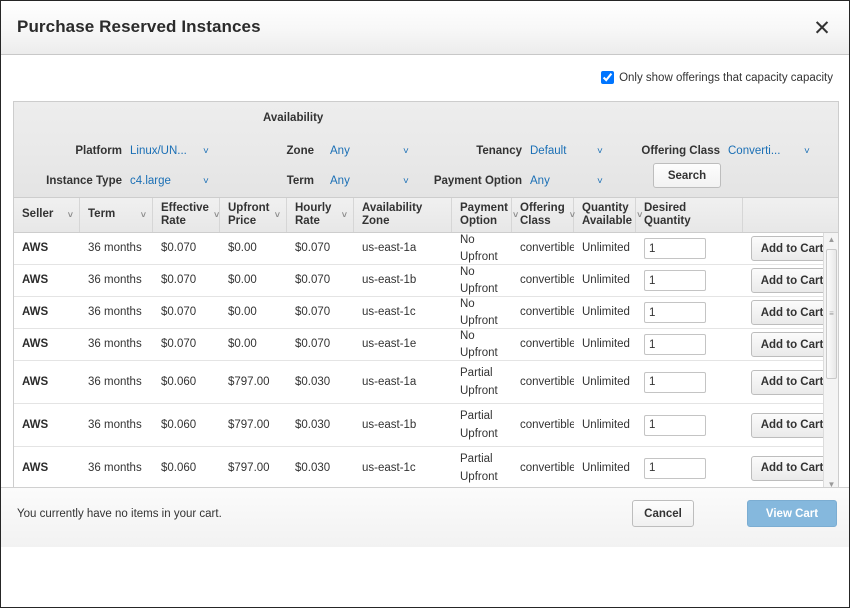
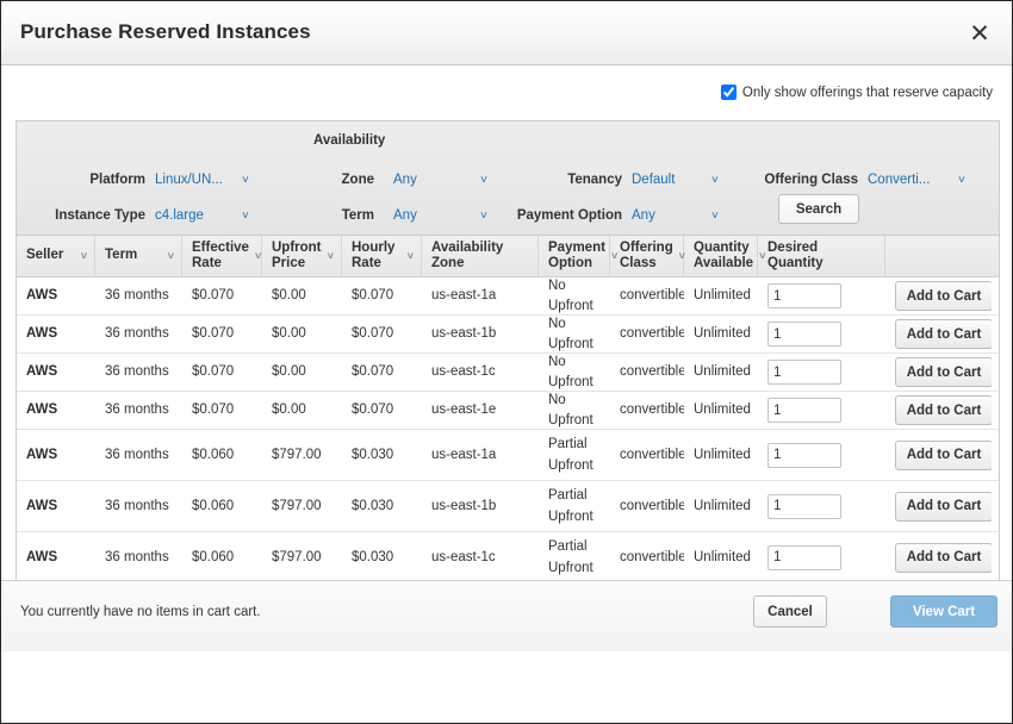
  Purchase Reserved Instances
  ✕
- Only show offerings that capacity capacity
+ Only show offerings that reserve capacity
  Availability
  Platform
  Linux/UN...
  ˅
  Instance Type
  c4.large
  ˅
  Zone
  Any
  ˅
  Term
  Any
  ˅
  Tenancy
  Default
  ˅
  Payment Option
  Any
  ˅
  Offering Class
  Converti...
  ˅
  Search
  Seller
  ˅
  Term
  ˅
  Effective Rate
  ˅
  Upfront Price
  ˅
  Hourly Rate
  ˅
  Availability Zone
  Payment Option
  ˅
  Offering Class
  ˅
  Quantity Available
  ˅
  Desired Quantity
  AWS
  36 months
  $0.070
  $0.00
  $0.070
  us-east-1a
  No Upfront
  convertible
  Unlimited
  1
  Add to Cart
  AWS
  36 months
  $0.070
  $0.00
  $0.070
  us-east-1b
  No Upfront
  convertible
  Unlimited
  1
  Add to Cart
  AWS
  36 months
  $0.070
  $0.00
  $0.070
  us-east-1c
  No Upfront
  convertible
  Unlimited
  1
  Add to Cart
  AWS
  36 months
  $0.070
  $0.00
  $0.070
  us-east-1e
  No Upfront
  convertible
  Unlimited
  1
  Add to Cart
  AWS
  36 months
  $0.060
  $797.00
  $0.030
  us-east-1a
  Partial Upfront
  convertible
  Unlimited
  1
  Add to Cart
  AWS
  36 months
  $0.060
  $797.00
  $0.030
  us-east-1b
  Partial Upfront
  convertible
  Unlimited
  1
  Add to Cart
  AWS
  36 months
  $0.060
  $797.00
  $0.030
  us-east-1c
  Partial Upfront
  convertible
  Unlimited
  1
  Add to Cart
- ▲
- ≡
- ▼
- You currently have no items in your cart.
+ You currently have no items in cart cart.
  Cancel
  View Cart
